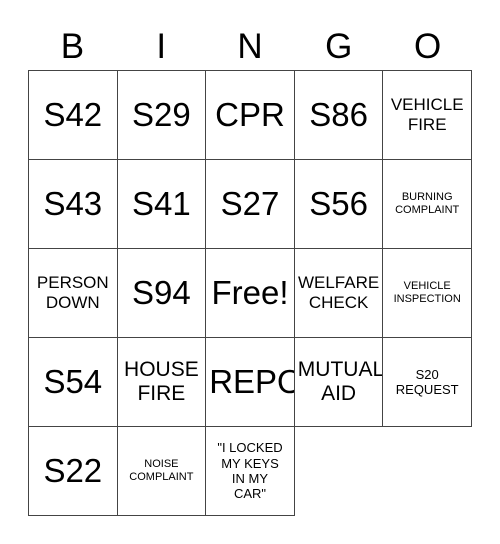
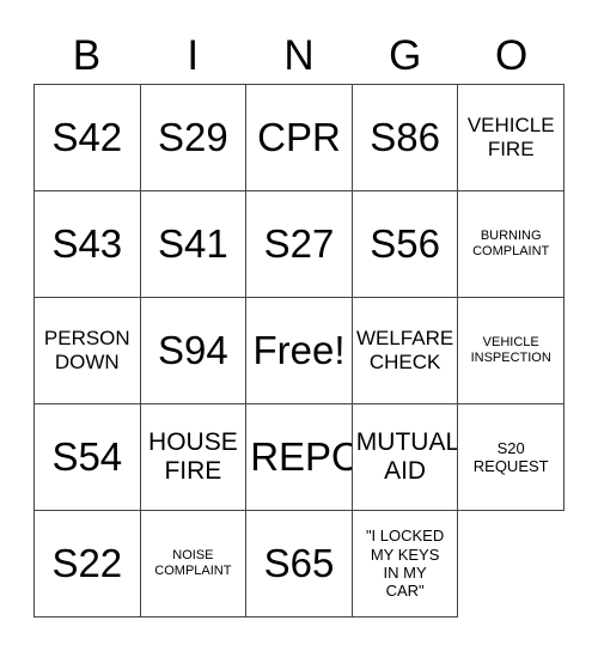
  B
  I
  N
  G
  O
  S42
  S29
  CPR
  S86
  VEHICLE
  FIRE
  S43
  S41
  S27
  S56
  BURNING
  COMPLAINT
  PERSON
  DOWN
  S94
  Free!
  WELFARE
  CHECK
  VEHICLE
  INSPECTION
  S54
  HOUSE
  FIRE
  REPO
  MUTUAL
  AID
  S20
  REQUEST
  S22
  NOISE
  COMPLAINT
+ S65
  "I LOCKED
  MY KEYS
  IN MY
  CAR"
